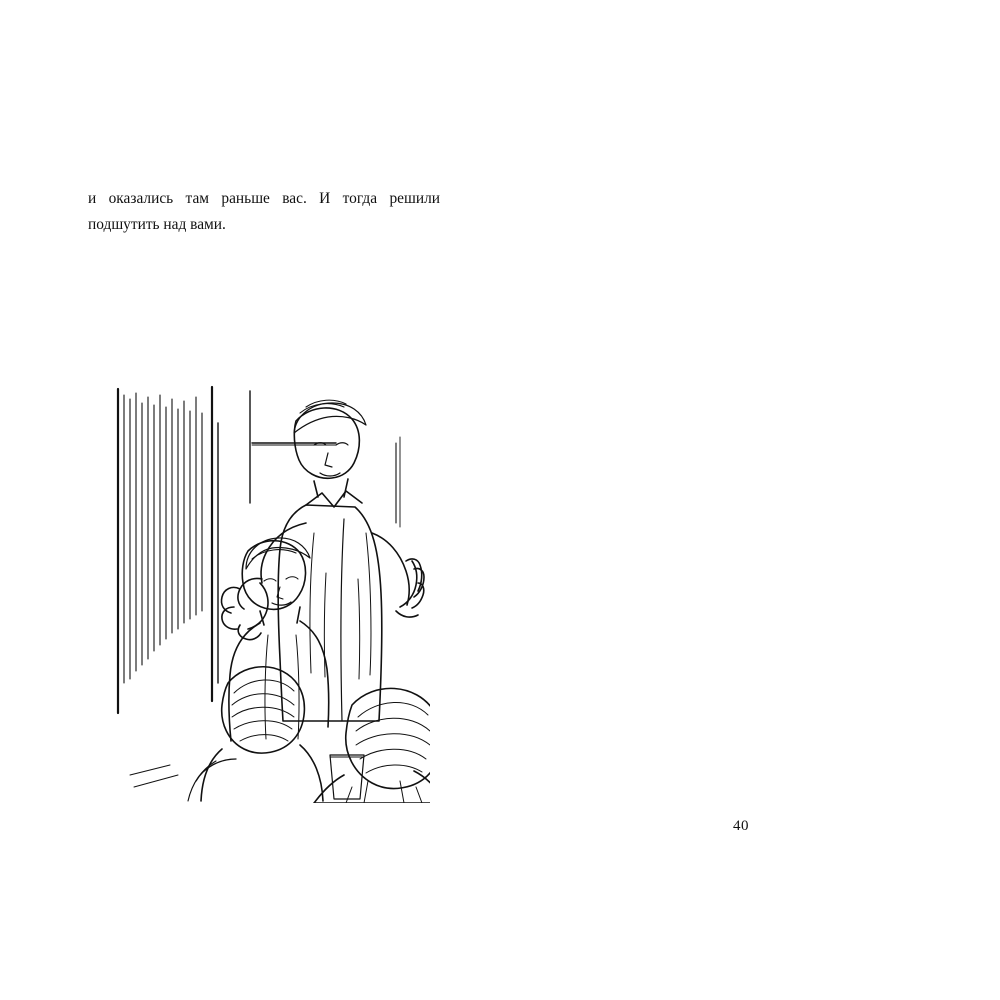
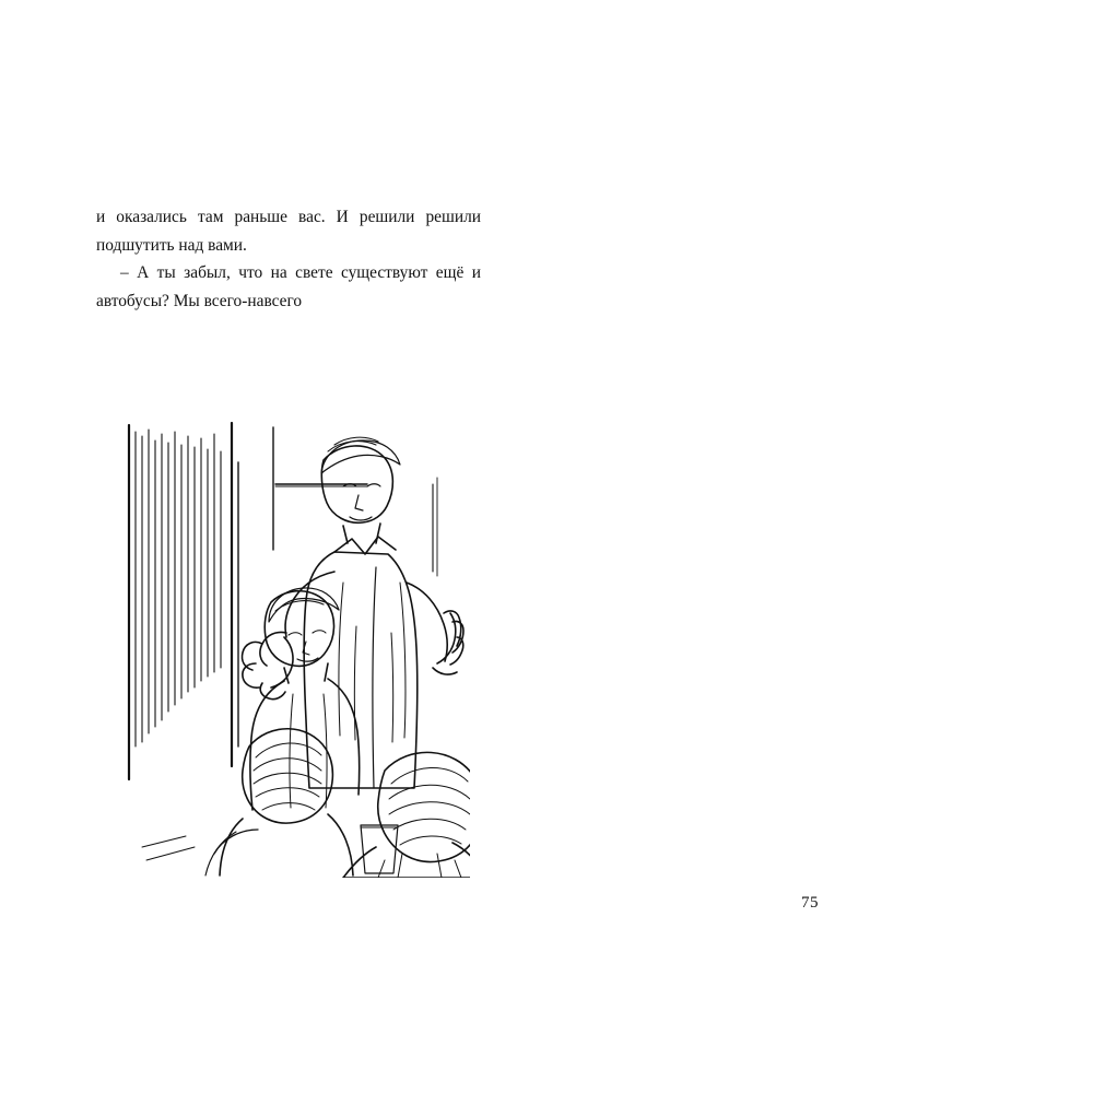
- и оказались там раньше вас. И тогда решили подшутить над вами.
+ и оказались там раньше вас. И решили решили подшутить над вами.
+ – А ты забыл, что на свете существуют ещё и автобусы? Мы всего-навсего
- 40
+ 75
